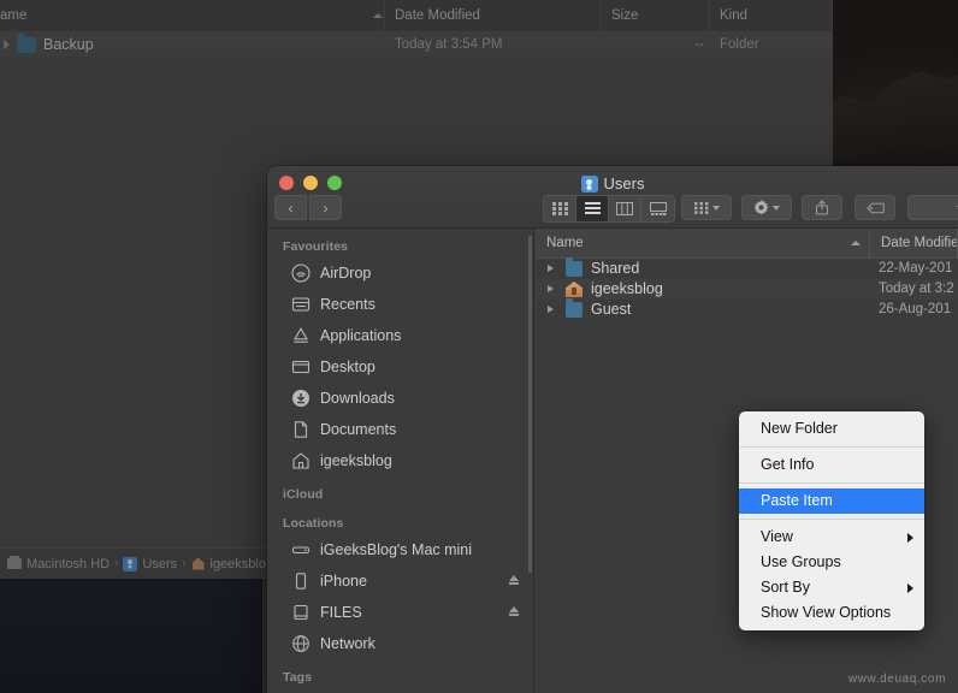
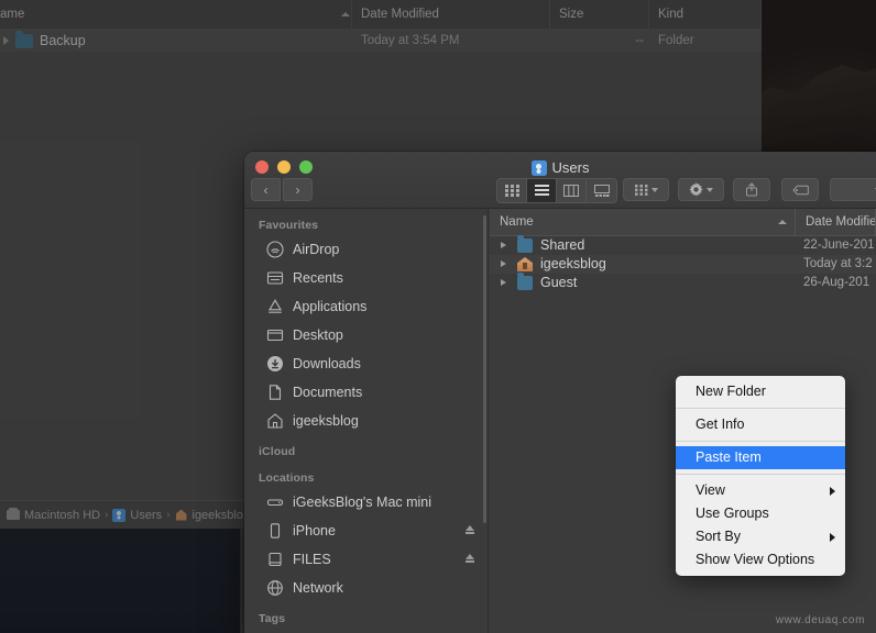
  ame
  Date Modified
  Size
  Kind
  Backup
  Today at 3:54 PM
  --
  Folder
  Macintosh HD
  ›
  Users
  ›
  igeeksblo
  Users
  ‹
  ›
  Favourites
  AirDrop
  Recents
  Applications
  Desktop
  Downloads
  Documents
  igeeksblog
  iCloud
  Locations
  iGeeksBlog's Mac mini
  iPhone
  FILES
  Network
  Tags
  Name
  Date Modifie
  Shared
- 22-May-201
+ 22-June-201
  igeeksblog
  Today at 3:2
  Guest
  26-Aug-201
  New Folder
  Get Info
  Paste Item
  View
  Use Groups
  Sort By
  Show View Options
  www.deuaq.com
